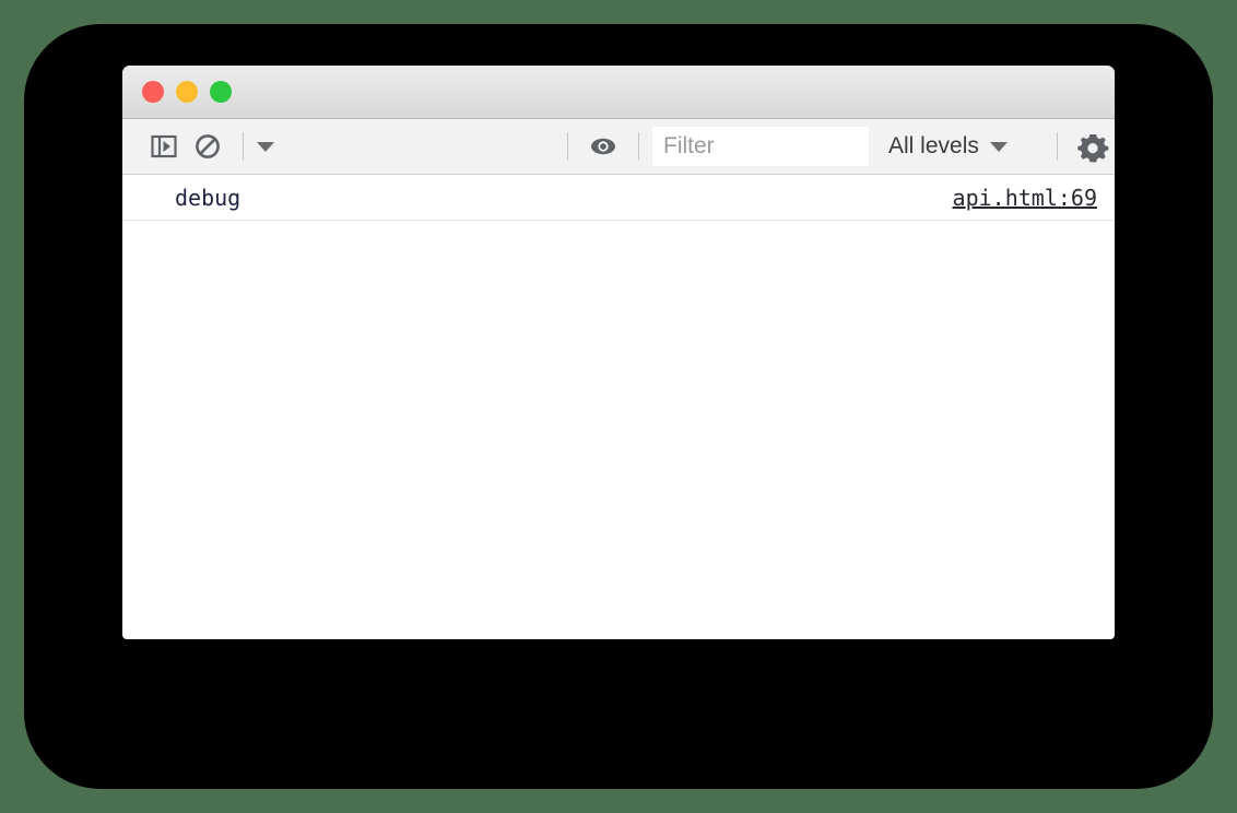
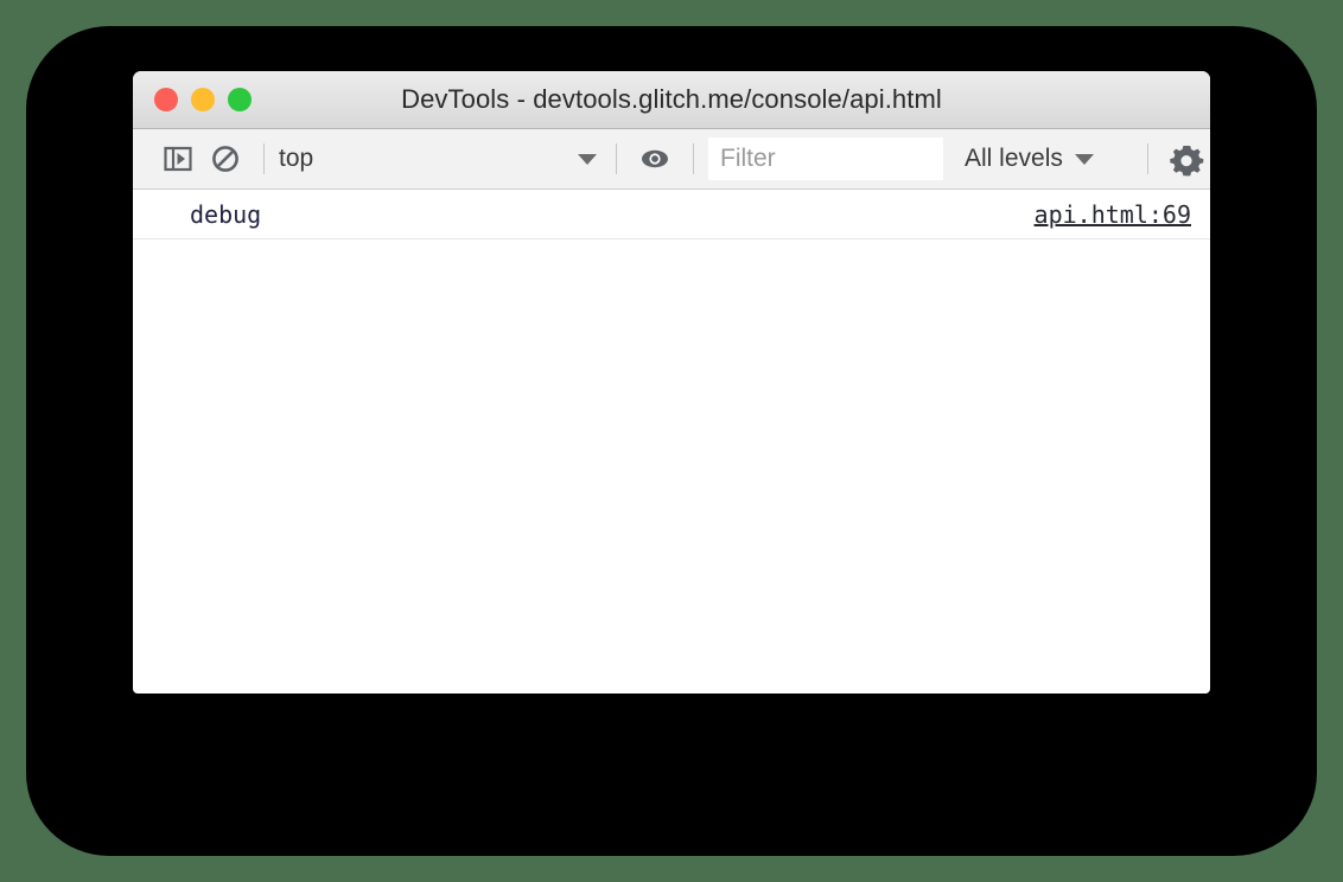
+ DevTools - devtools.glitch.me/console/api.html
+ top
  Filter
  All levels
  debug
  api.html:69
